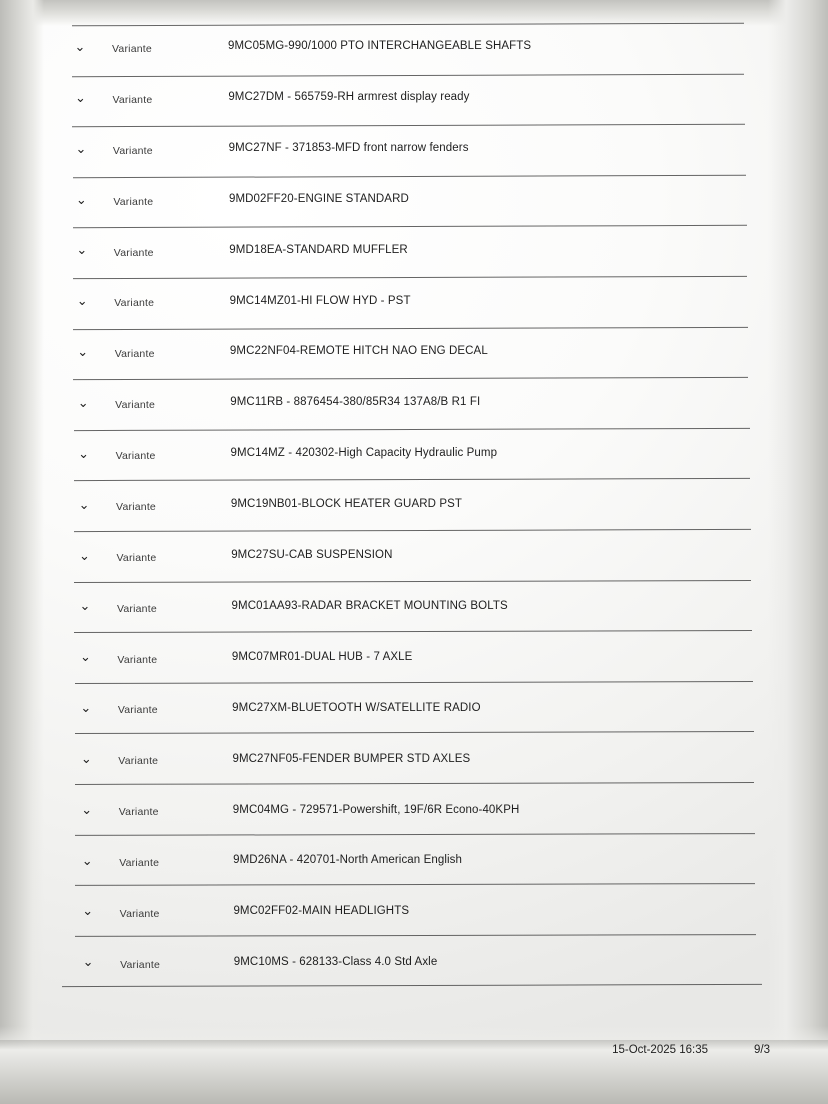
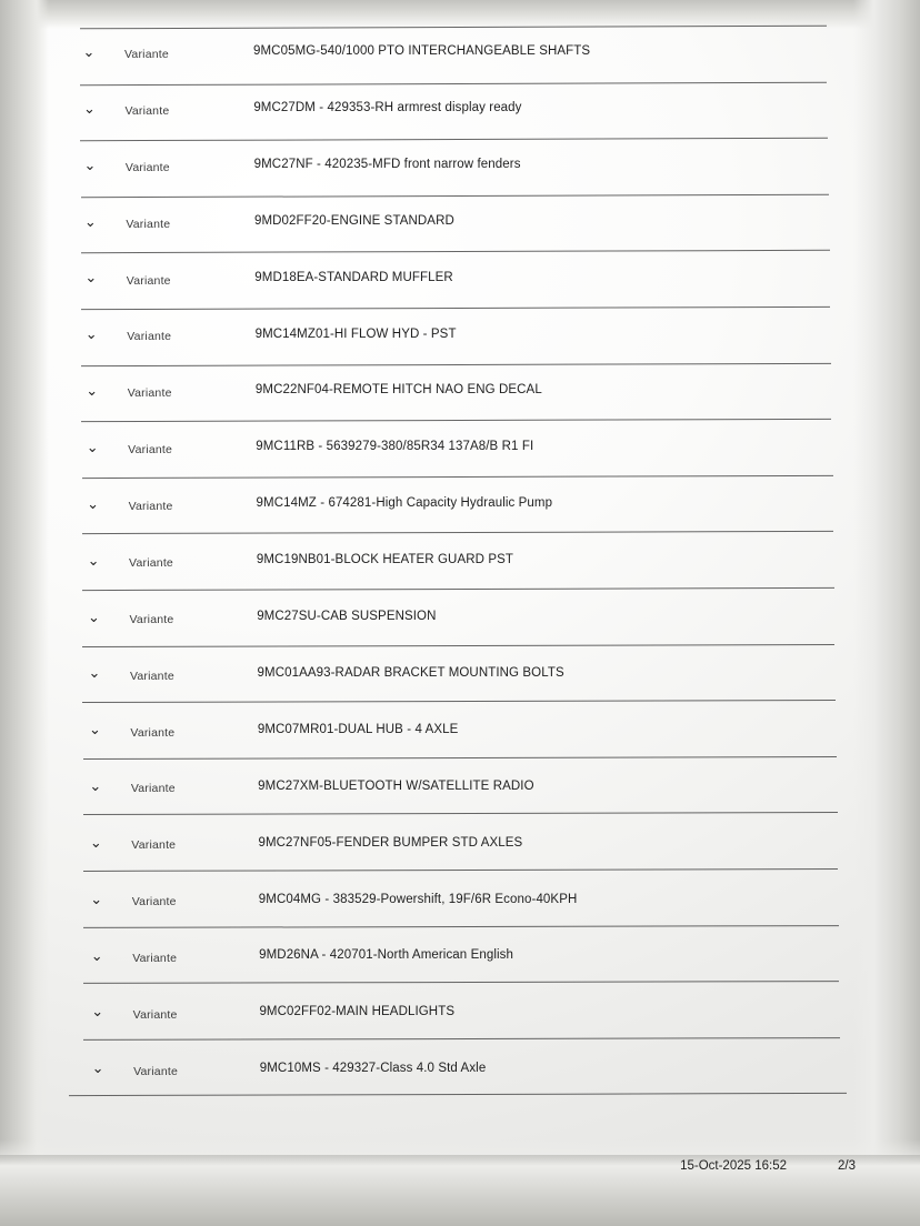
  ⌄
  Variante
- 9MC05MG-990/1000 PTO INTERCHANGEABLE SHAFTS
+ 9MC05MG-540/1000 PTO INTERCHANGEABLE SHAFTS
  ⌄
  Variante
- 9MC27DM - 565759-RH armrest display ready
+ 9MC27DM - 429353-RH armrest display ready
  ⌄
  Variante
- 9MC27NF - 371853-MFD front narrow fenders
+ 9MC27NF - 420235-MFD front narrow fenders
  ⌄
  Variante
  9MD02FF20-ENGINE STANDARD
  ⌄
  Variante
  9MD18EA-STANDARD MUFFLER
  ⌄
  Variante
  9MC14MZ01-HI FLOW HYD - PST
  ⌄
  Variante
  9MC22NF04-REMOTE HITCH NAO ENG DECAL
  ⌄
  Variante
- 9MC11RB - 8876454-380/85R34 137A8/B R1 FI
+ 9MC11RB - 5639279-380/85R34 137A8/B R1 FI
  ⌄
  Variante
- 9MC14MZ - 420302-High Capacity Hydraulic Pump
+ 9MC14MZ - 674281-High Capacity Hydraulic Pump
  ⌄
  Variante
  9MC19NB01-BLOCK HEATER GUARD PST
  ⌄
  Variante
  9MC27SU-CAB SUSPENSION
  ⌄
  Variante
  9MC01AA93-RADAR BRACKET MOUNTING BOLTS
  ⌄
  Variante
- 9MC07MR01-DUAL HUB - 7 AXLE
+ 9MC07MR01-DUAL HUB - 4 AXLE
  ⌄
  Variante
  9MC27XM-BLUETOOTH W/SATELLITE RADIO
  ⌄
  Variante
  9MC27NF05-FENDER BUMPER STD AXLES
  ⌄
  Variante
- 9MC04MG - 729571-Powershift, 19F/6R Econo-40KPH
+ 9MC04MG - 383529-Powershift, 19F/6R Econo-40KPH
  ⌄
  Variante
  9MD26NA - 420701-North American English
  ⌄
  Variante
  9MC02FF02-MAIN HEADLIGHTS
  ⌄
  Variante
- 9MC10MS - 628133-Class 4.0 Std Axle
+ 9MC10MS - 429327-Class 4.0 Std Axle
- 15-Oct-2025 16:35
+ 15-Oct-2025 16:52
- 9/3
+ 2/3
